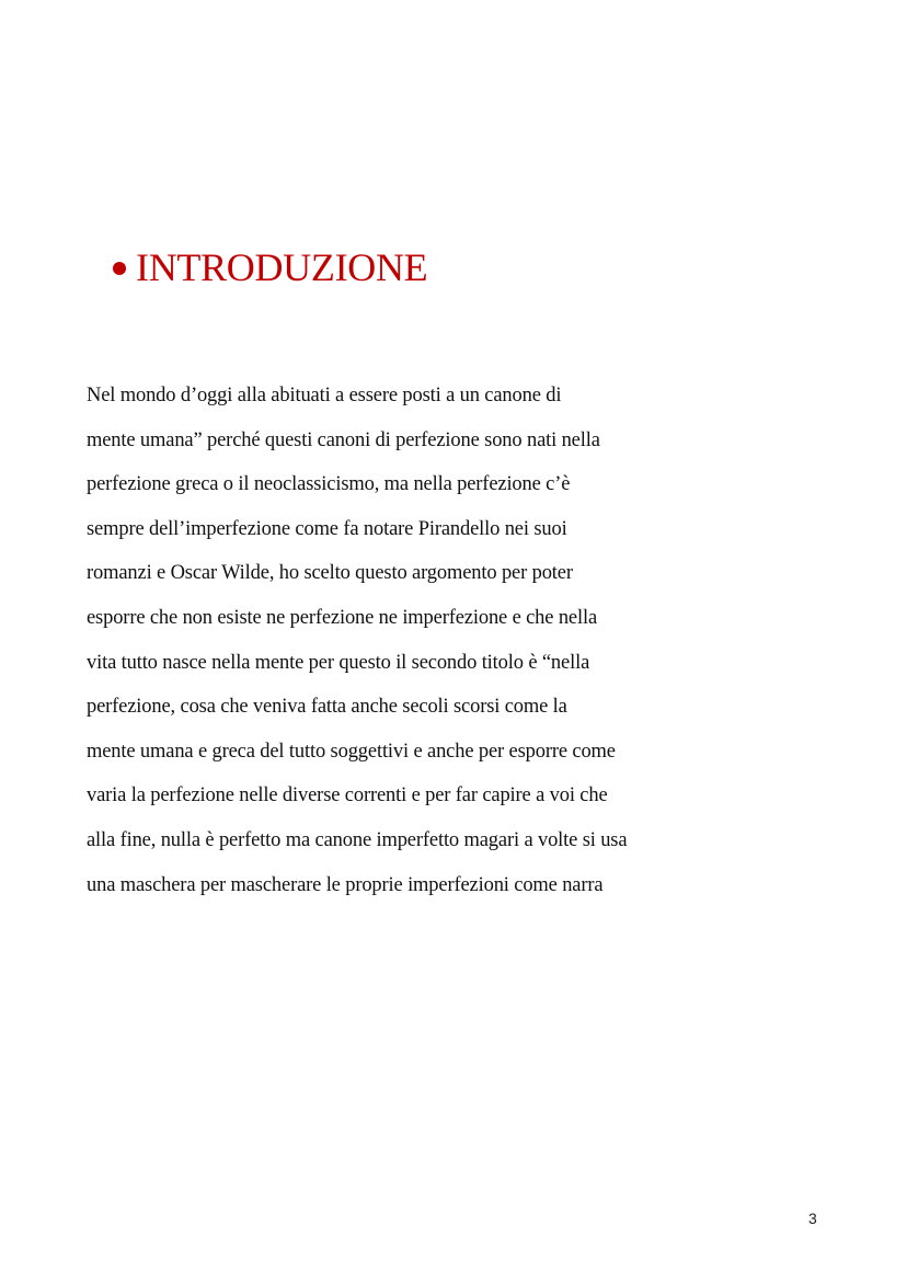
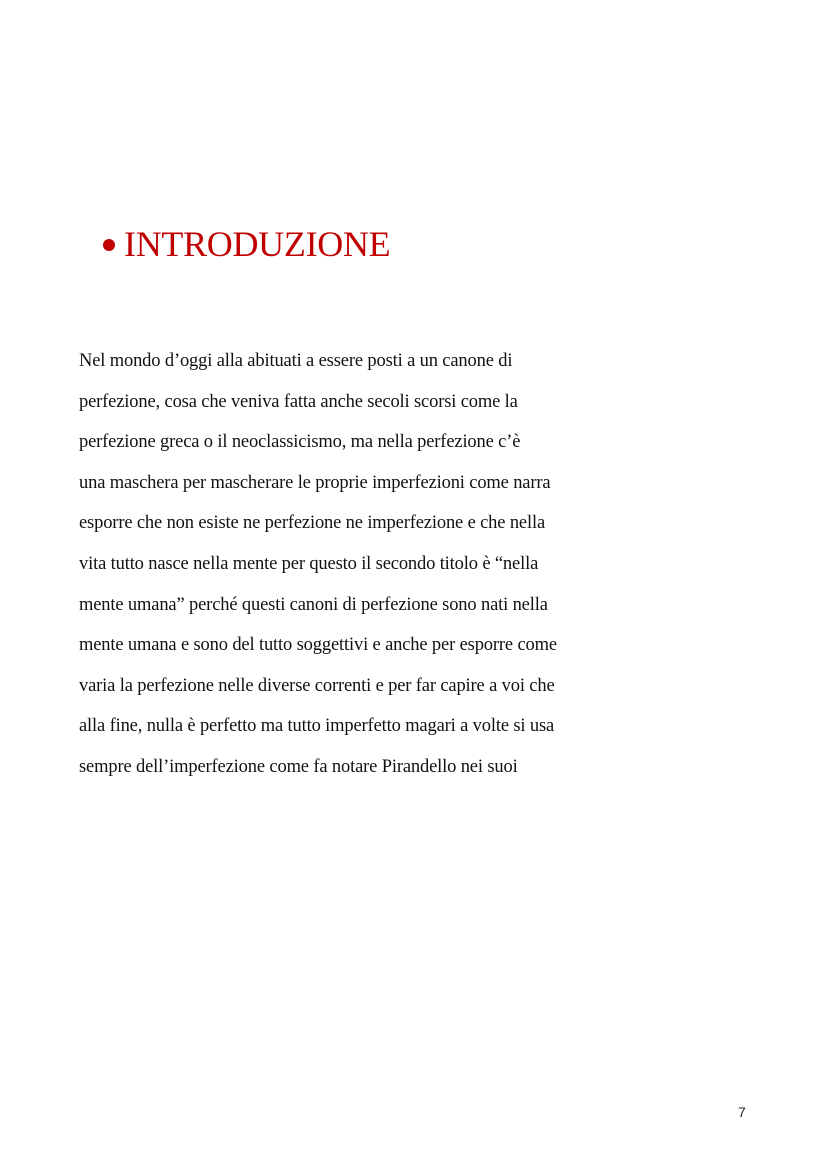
  INTRODUZIONE
  Nel mondo d’oggi alla abituati a essere posti a un canone di
- mente umana” perché questi canoni di perfezione sono nati nella
+ perfezione, cosa che veniva fatta anche secoli scorsi come la
  perfezione greca o il neoclassicismo, ma nella perfezione c’è
- sempre dell’imperfezione come fa notare Pirandello nei suoi
+ una maschera per mascherare le proprie imperfezioni come narra
- romanzi e Oscar Wilde, ho scelto questo argomento per poter
  esporre che non esiste ne perfezione ne imperfezione e che nella
  vita tutto nasce nella mente per questo il secondo titolo è “nella
- perfezione, cosa che veniva fatta anche secoli scorsi come la
+ mente umana” perché questi canoni di perfezione sono nati nella
- mente umana e greca del tutto soggettivi e anche per esporre come
+ mente umana e sono del tutto soggettivi e anche per esporre come
  varia la perfezione nelle diverse correnti e per far capire a voi che
- alla fine, nulla è perfetto ma canone imperfetto magari a volte si usa
+ alla fine, nulla è perfetto ma tutto imperfetto magari a volte si usa
- una maschera per mascherare le proprie imperfezioni come narra
+ sempre dell’imperfezione come fa notare Pirandello nei suoi
- 3
+ 7
